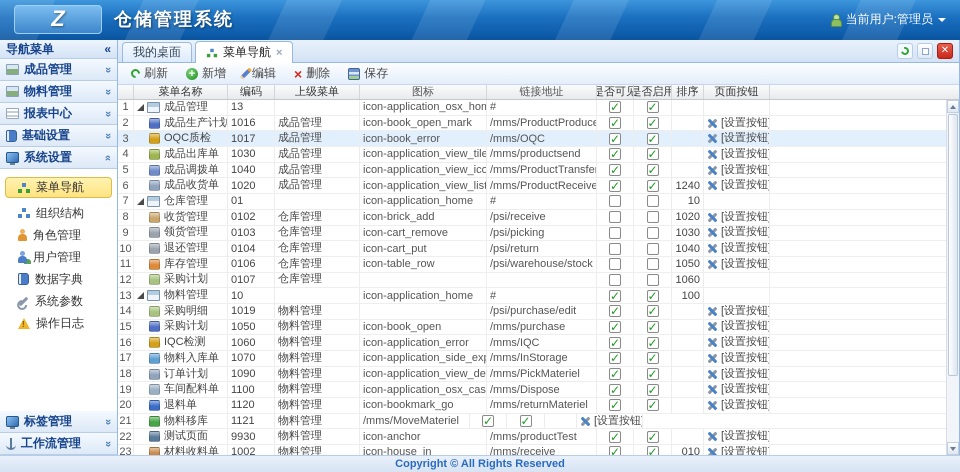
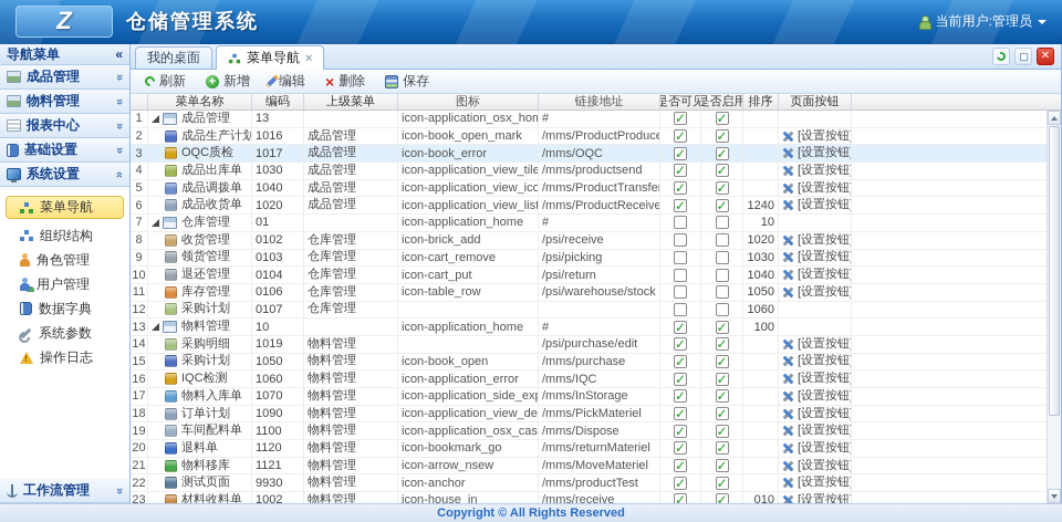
  Z
  仓储管理系统
  当前用户:管理员
  导航菜单
  «
  成品管理
  物料管理
  报表中心
  基础设置
  系统设置
  菜单导航
  组织结构
  角色管理
  用户管理
  数据字典
  系统参数
  操作日志
- 标签管理
  工作流管理
  我的桌面
  菜单导航
  ×
  ✕
  刷新
  +
  新增
  编辑
  ×
  删除
  保存
  菜单名称
  编码
  上级菜单
  图标
  链接地址
  是否可见
  是否启用
  排序
  页面按钮
  1
  成品管理
  13
  icon-application_osx_hom
  #
  ✓
  ✓
  2
  成品生产计划
  1016
  成品管理
  icon-book_open_mark
  /mms/ProductProduce
  ✓
  ✓
  [设置按钮
  3
  OQC质检
  1017
  成品管理
  icon-book_error
  /mms/OQC
  ✓
  ✓
  [设置按钮
  4
  成品出库单
  1030
  成品管理
  icon-application_view_tile
  /mms/productsend
  ✓
  ✓
  [设置按钮
  5
  成品调拨单
  1040
  成品管理
  icon-application_view_ico
  /mms/ProductTransfer
  ✓
  ✓
  [设置按钮
  6
  成品收货单
  1020
  成品管理
  icon-application_view_list
  /mms/ProductReceive
  ✓
  ✓
  1240
  [设置按钮
  7
  仓库管理
  01
  icon-application_home
  #
  10
  8
  收货管理
  0102
  仓库管理
  icon-brick_add
  /psi/receive
  1020
  [设置按钮
  9
  领货管理
  0103
  仓库管理
  icon-cart_remove
  /psi/picking
  1030
  [设置按钮
  10
  退还管理
  0104
  仓库管理
  icon-cart_put
  /psi/return
  1040
  [设置按钮
  11
  库存管理
  0106
  仓库管理
  icon-table_row
  /psi/warehouse/stock
  1050
  [设置按钮
  12
  采购计划
  0107
  仓库管理
  1060
  13
  物料管理
  10
  icon-application_home
  #
  ✓
  ✓
  100
  14
  采购明细
  1019
  物料管理
  /psi/purchase/edit
  ✓
  ✓
  [设置按钮
  15
  采购计划
  1050
  物料管理
  icon-book_open
  /mms/purchase
  ✓
  ✓
  [设置按钮
  16
  IQC检测
  1060
  物料管理
  icon-application_error
  /mms/IQC
  ✓
  ✓
  [设置按钮
  17
  物料入库单
  1070
  物料管理
  icon-application_side_exp
  /mms/InStorage
  ✓
  ✓
  [设置按钮
  18
  订单计划
  1090
  物料管理
  icon-application_view_de
  /mms/PickMateriel
  ✓
  ✓
  [设置按钮
  19
  车间配料单
  1100
  物料管理
  icon-application_osx_cas
  /mms/Dispose
  ✓
  ✓
  [设置按钮
  20
  退料单
  1120
  物料管理
  icon-bookmark_go
  /mms/returnMateriel
  ✓
  ✓
  [设置按钮
  21
  物料移库
  1121
  物料管理
+ icon-arrow_nsew
  /mms/MoveMateriel
  ✓
  ✓
  [设置按钮
  22
  测试页面
  9930
  物料管理
  icon-anchor
  /mms/productTest
  ✓
  ✓
  [设置按钮
  23
  材料收料单
  1002
  物料管理
  icon-house_in
  /mms/receive
  ✓
  ✓
  010
  [设置按钮
  Copyright © All Rights Reserved
